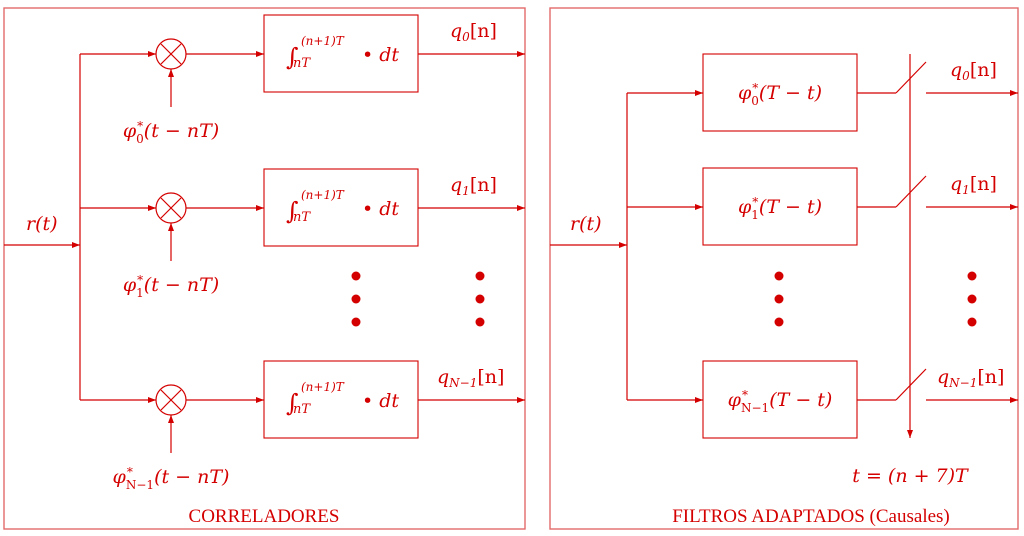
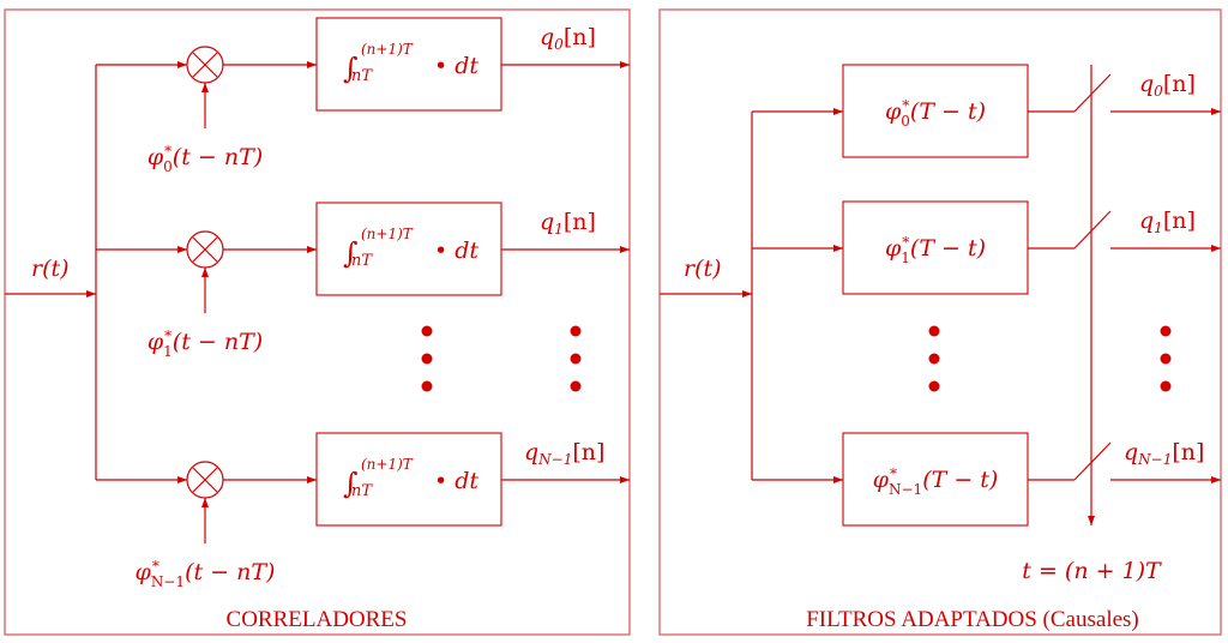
  r(t)
  φ* 0 (t − nT)
  ∫
  (n+1)T
  nT
  • dt
  q0[n]
  φ* 1 (t − nT)
  ∫
  (n+1)T
  nT
  • dt
  q1[n]
  φ* N−1 (t − nT)
  ∫
  (n+1)T
  nT
  • dt
  qN−1[n]
  CORRELADORES
  r(t)
- t = (n + 7)T
+ t = (n + 1)T
  φ* 0 (T − t)
  q0[n]
  φ* 1 (T − t)
  q1[n]
  φ* N−1 (T − t)
  qN−1[n]
  FILTROS ADAPTADOS (Causales)
